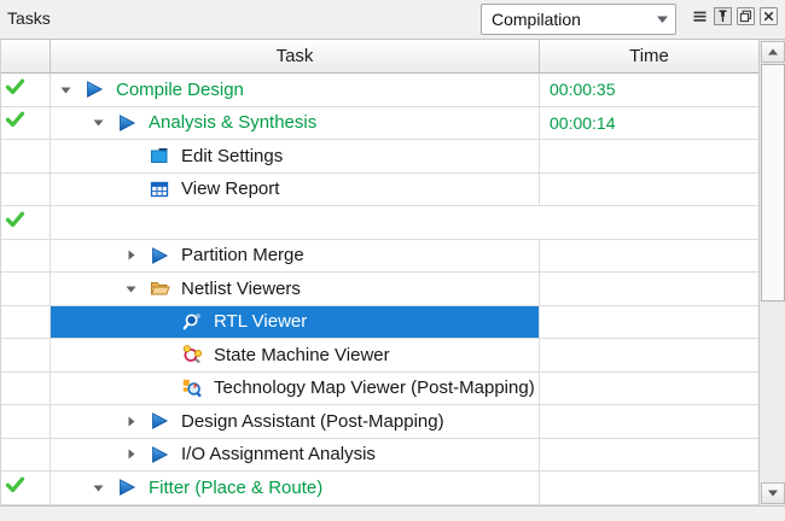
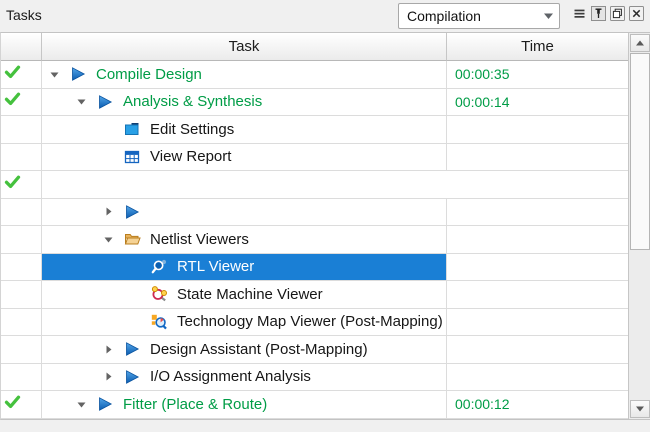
  Tasks
  Compilation
  Task
  Time
  Compile Design
  00:00:35
  Analysis & Synthesis
  00:00:14
  Edit Settings
  View Report
- Partition Merge
  Netlist Viewers
  RTL Viewer
  State Machine Viewer
  Technology Map Viewer (Post-Mapping)
  Design Assistant (Post-Mapping)
  I/O Assignment Analysis
  Fitter (Place & Route)
+ 00:00:12
